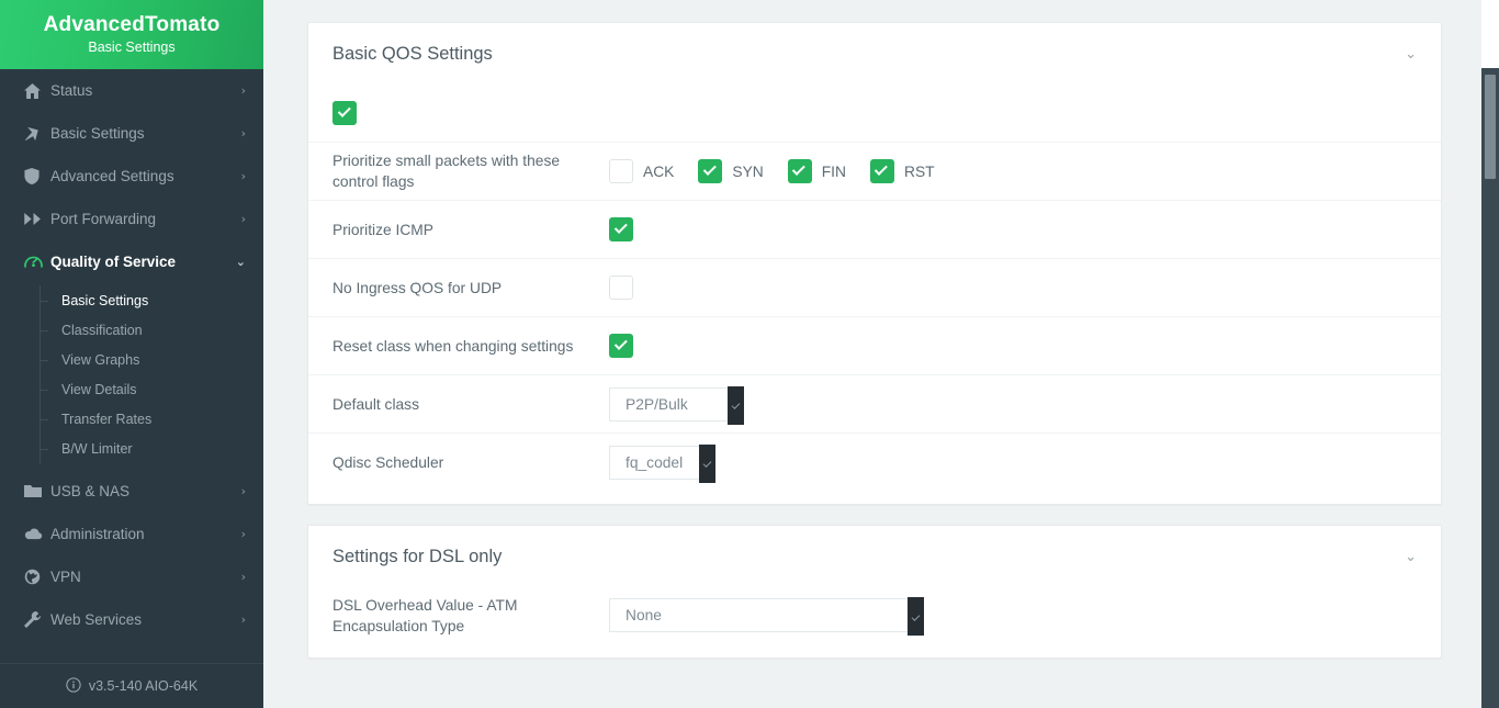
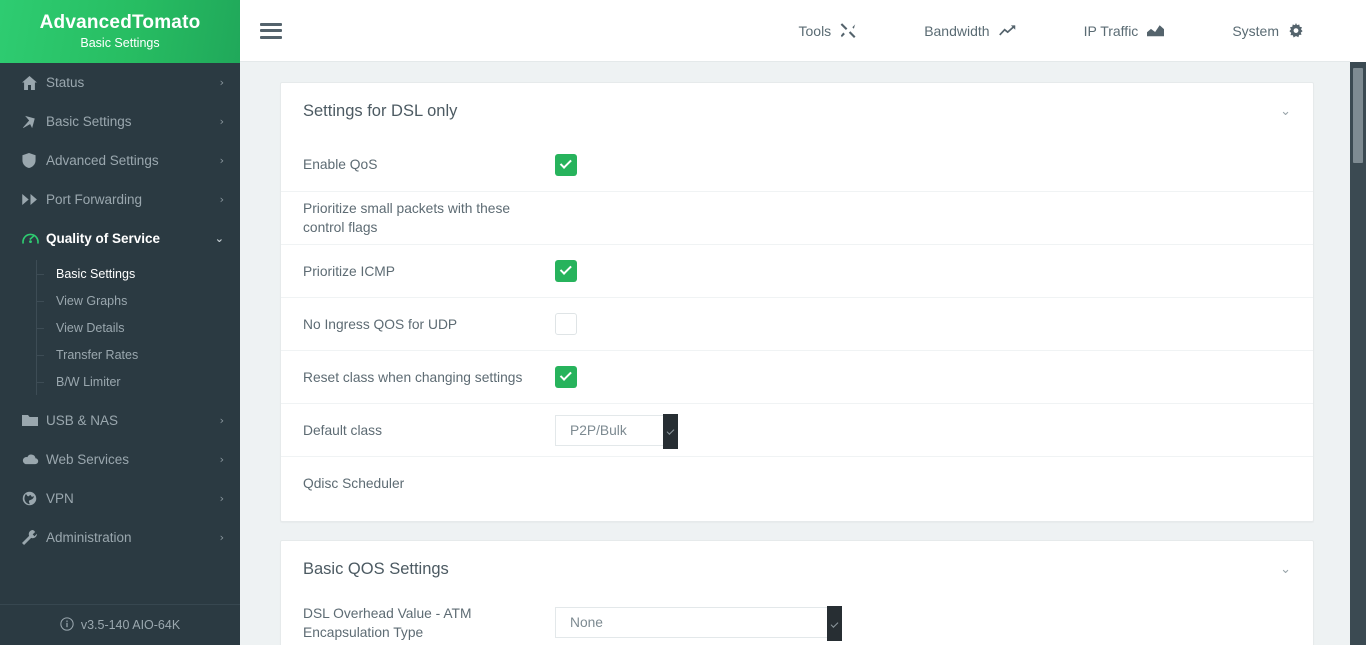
  AdvancedTomato
  Basic Settings
  Status
  ›
  Basic Settings
  ›
  Advanced Settings
  ›
  Port Forwarding
  ›
  Quality of Service
  ⌄
  Basic Settings
- Classification
  View Graphs
  View Details
  Transfer Rates
  B/W Limiter
  USB & NAS
  ›
- Administration
+ Web Services
  ›
  VPN
  ›
- Web Services
+ Administration
  ›
  v3.5-140 AIO-64K
+ Tools
+ Bandwidth
+ IP Traffic
+ System
- Basic QOS Settings
+ Settings for DSL only
  ⌄
+ Enable QoS
  Prioritize small packets with these control flags
- ACK
- SYN
- FIN
- RST
  Prioritize ICMP
  No Ingress QOS for UDP
  Reset class when changing settings
  Default class
  P2P/Bulk
  Qdisc Scheduler
- fq_codel
- Settings for DSL only
+ Basic QOS Settings
  ⌄
  DSL Overhead Value - ATM Encapsulation Type
  None
